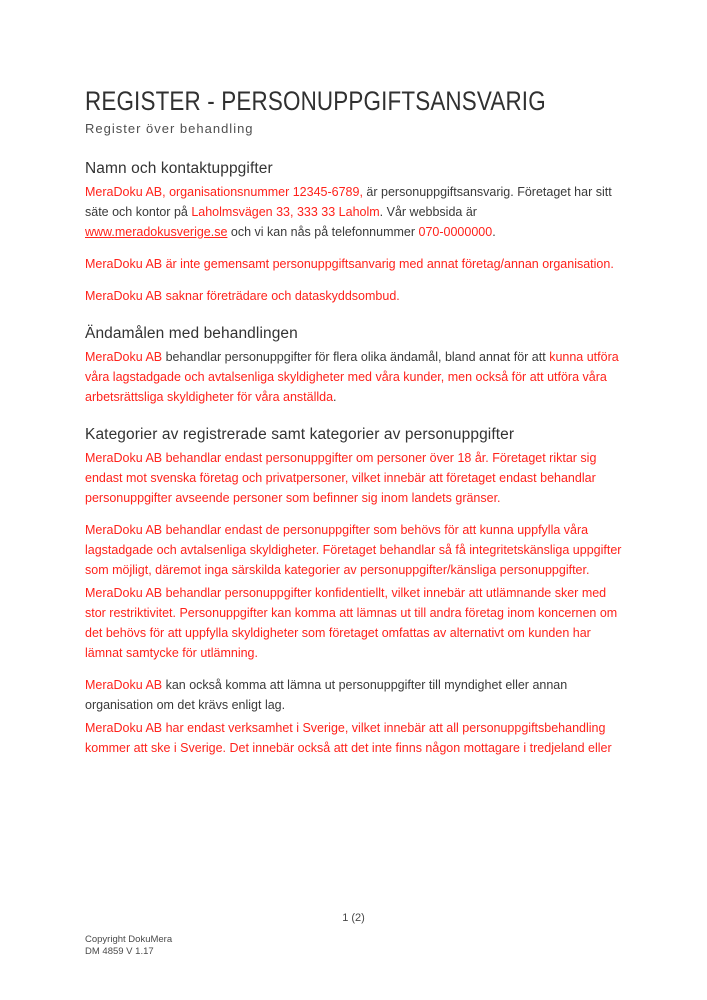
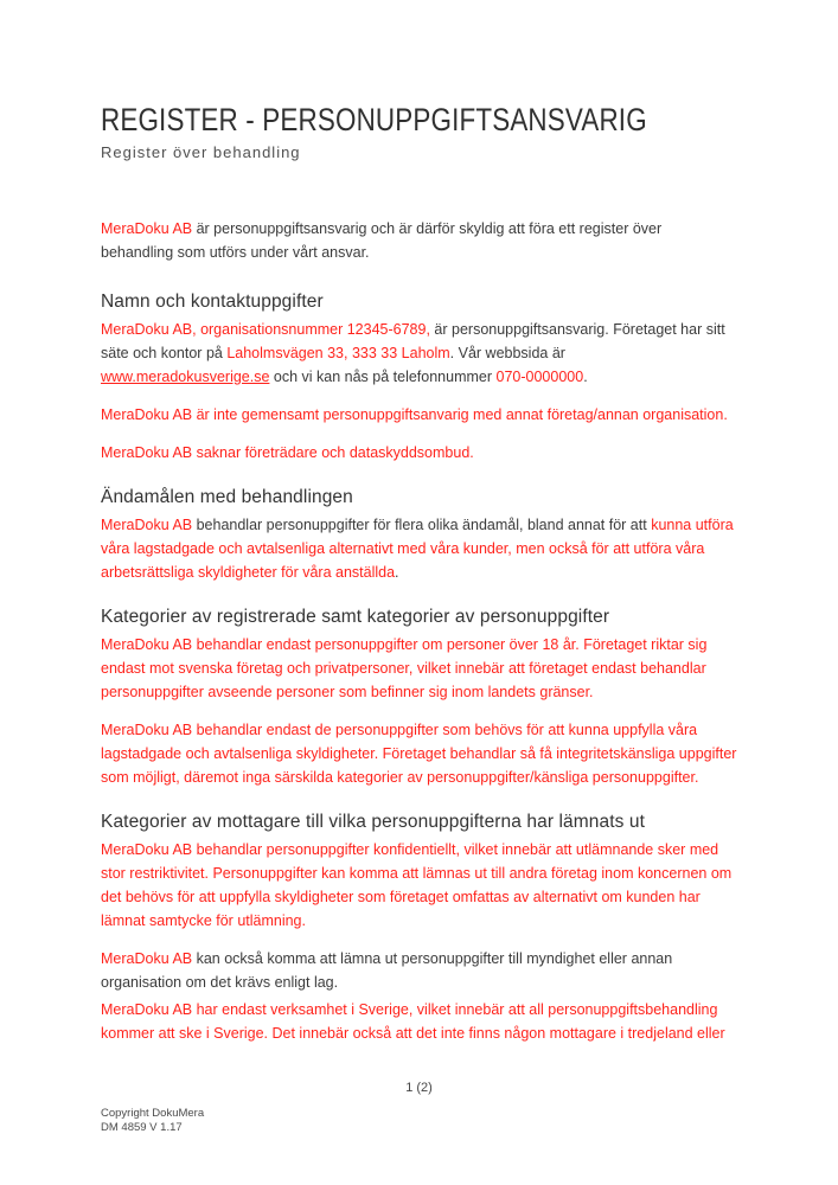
  REGISTER - PERSONUPPGIFTSANSVARIG
  Register över behandling
+ MeraDoku AB är personuppgiftsansvarig och är därför skyldig att föra ett register över behandling som utförs under vårt ansvar.
  Namn och kontaktuppgifter
  MeraDoku AB, organisationsnummer 12345-6789, är personuppgiftsansvarig. Företaget har sitt säte och kontor på Laholmsvägen 33, 333 33 Laholm. Vår webbsida är www.meradokusverige.se och vi kan nås på telefonnummer 070-0000000.
  MeraDoku AB är inte gemensamt personuppgiftsanvarig med annat företag/annan organisation.
  MeraDoku AB saknar företrädare och dataskyddsombud.
  Ändamålen med behandlingen
- MeraDoku AB behandlar personuppgifter för flera olika ändamål, bland annat för att kunna utföra våra lagstadgade och avtalsenliga skyldigheter med våra kunder, men också för att utföra våra arbetsrättsliga skyldigheter för våra anställda.
+ MeraDoku AB behandlar personuppgifter för flera olika ändamål, bland annat för att kunna utföra våra lagstadgade och avtalsenliga alternativt med våra kunder, men också för att utföra våra arbetsrättsliga skyldigheter för våra anställda.
  Kategorier av registrerade samt kategorier av personuppgifter
  MeraDoku AB behandlar endast personuppgifter om personer över 18 år. Företaget riktar sig endast mot svenska företag och privatpersoner, vilket innebär att företaget endast behandlar personuppgifter avseende personer som befinner sig inom landets gränser.
  MeraDoku AB behandlar endast de personuppgifter som behövs för att kunna uppfylla våra lagstadgade och avtalsenliga skyldigheter. Företaget behandlar så få integritetskänsliga uppgifter som möjligt, däremot inga särskilda kategorier av personuppgifter/känsliga personuppgifter.
+ Kategorier av mottagare till vilka personuppgifterna har lämnats ut
  MeraDoku AB behandlar personuppgifter konfidentiellt, vilket innebär att utlämnande sker med stor restriktivitet. Personuppgifter kan komma att lämnas ut till andra företag inom koncernen om det behövs för att uppfylla skyldigheter som företaget omfattas av alternativt om kunden har lämnat samtycke för utlämning.
  MeraDoku AB kan också komma att lämna ut personuppgifter till myndighet eller annan organisation om det krävs enligt lag.
  MeraDoku AB har endast verksamhet i Sverige, vilket innebär att all personuppgiftsbehandling kommer att ske i Sverige. Det innebär också att det inte finns någon mottagare i tredjeland eller
  1 (2)
  Copyright DokuMera
  DM 4859 V 1.17
